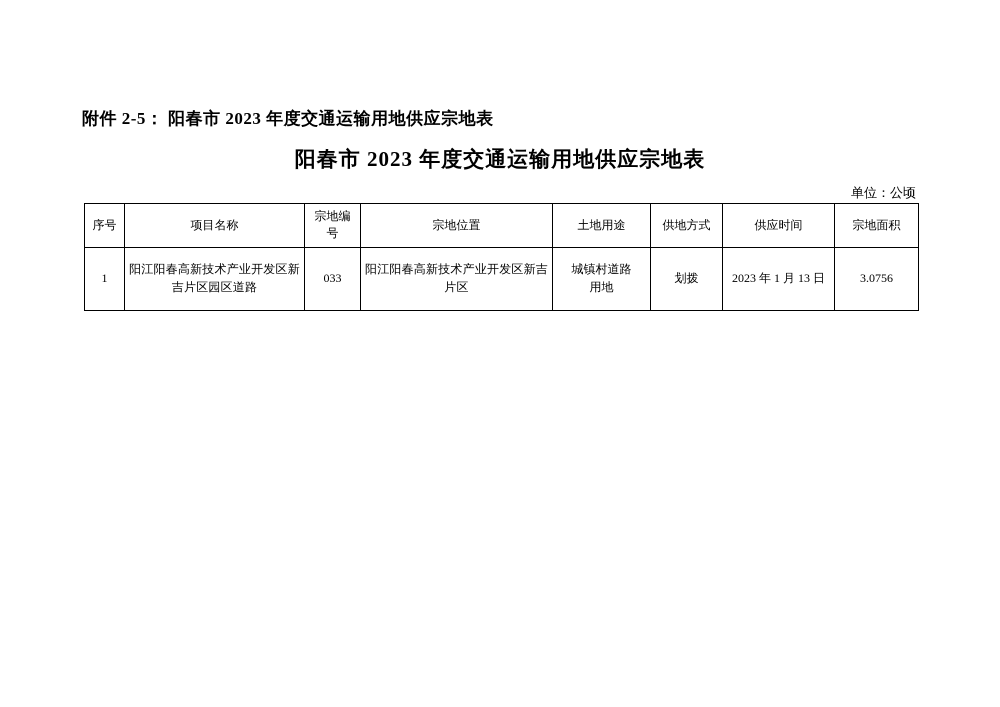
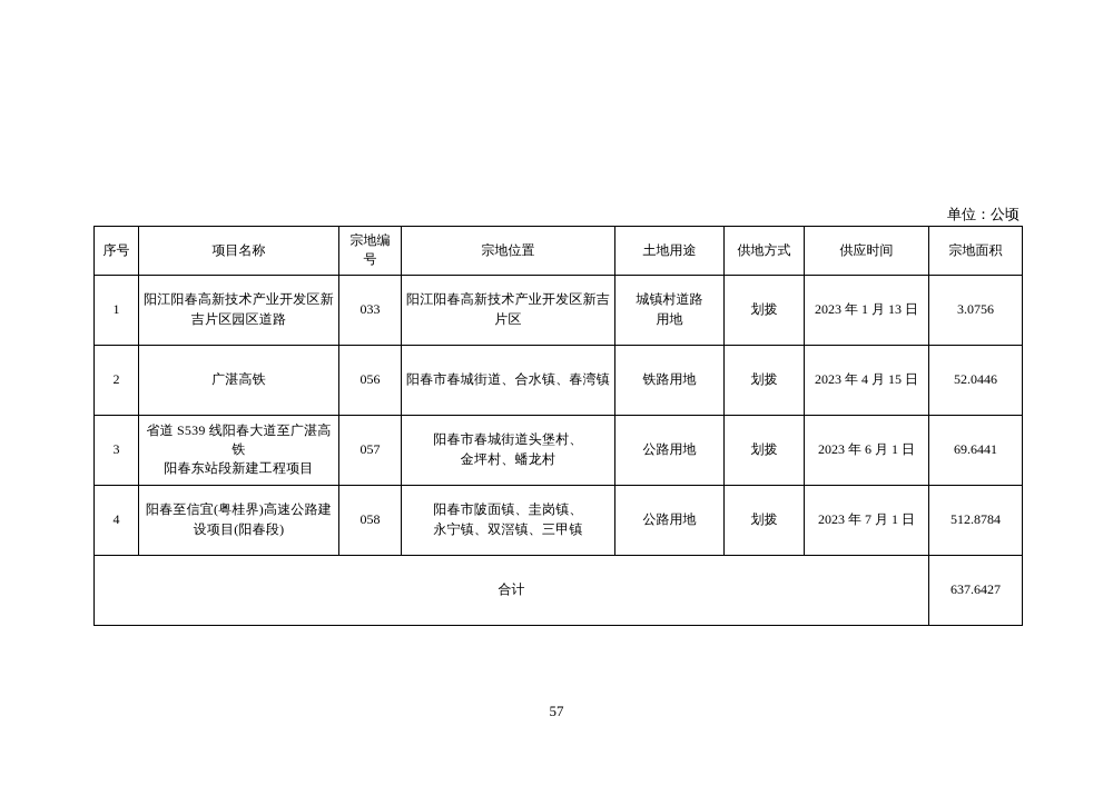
- 附件 2-5： 阳春市 2023 年度交通运输用地供应宗地表
- 阳春市 2023 年度交通运输用地供应宗地表
  单位：公顷
  序号	项目名称	宗地编 号	宗地位置	土地用途	供地方式	供应时间	宗地面积
  1	阳江阳春高新技术产业开发区新 吉片区园区道路	033	阳江阳春高新技术产业开发区新吉 片区	城镇村道路 用地	划拨	2023 年 1 月 13 日	3.0756
+ 2	广湛高铁	056	阳春市春城街道、合水镇、春湾镇	铁路用地	划拨	2023 年 4 月 15 日	52.0446
+ 3	省道 S539 线阳春大道至广湛高铁 阳春东站段新建工程项目	057	阳春市春城街道头堡村、 金坪村、蟠龙村	公路用地	划拨	2023 年 6 月 1 日	69.6441
+ 4	阳春至信宜(粤桂界)高速公路建 设项目(阳春段)	058	阳春市陂面镇、圭岗镇、 永宁镇、双滘镇、三甲镇	公路用地	划拨	2023 年 7 月 1 日	512.8784
+ 合计	637.6427
+ 57
